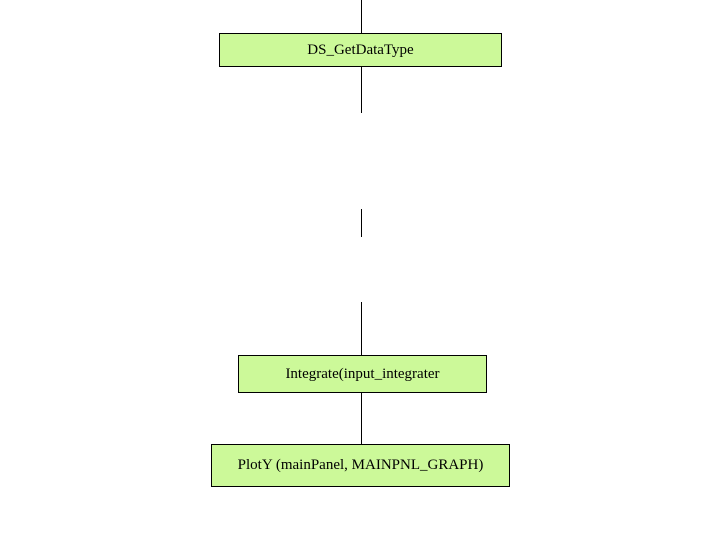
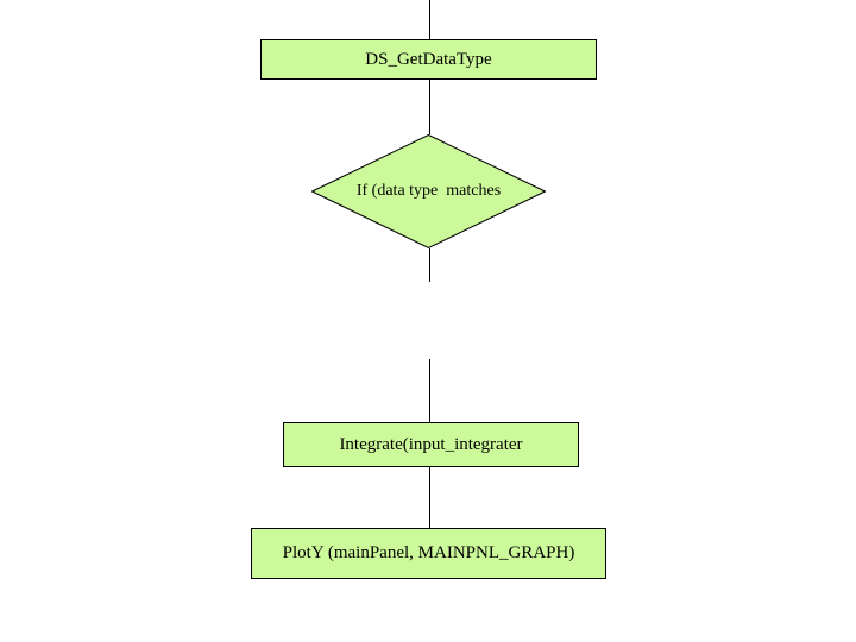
  DS_GetDataType
+ If (data type matches
  Integrate(input_integrater
  PlotY (mainPanel, MAINPNL_GRAPH)
